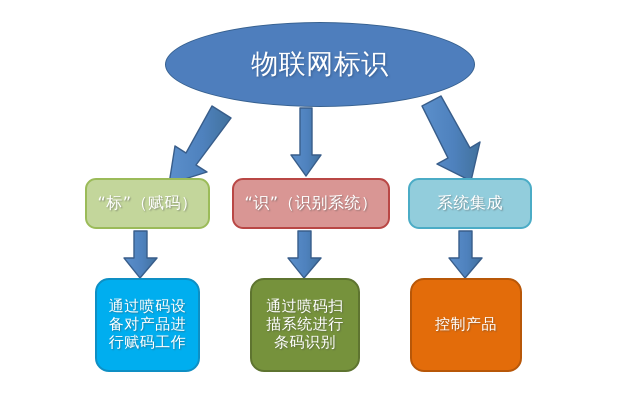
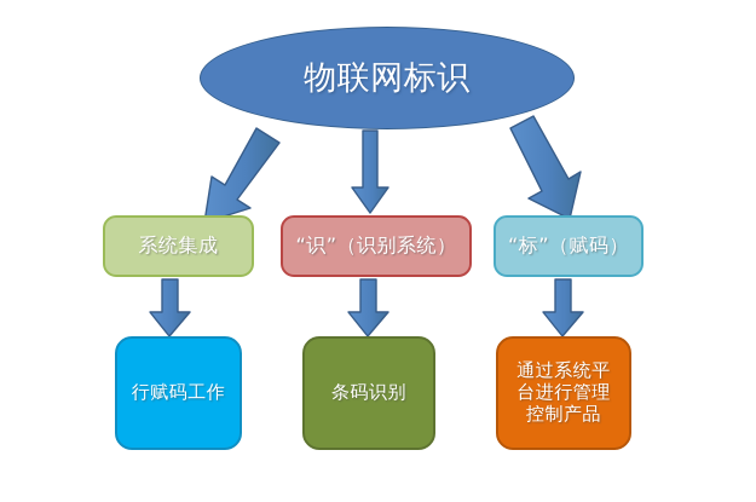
  物联网标识
- “标”（赋码）
+ 系统集成
  “识”（识别系统）
- 系统集成
+ “标”（赋码）
- 通过喷码设
- 备对产品进
  行赋码工作
- 通过喷码扫
- 描系统进行
  条码识别
+ 通过系统平
+ 台进行管理
  控制产品
